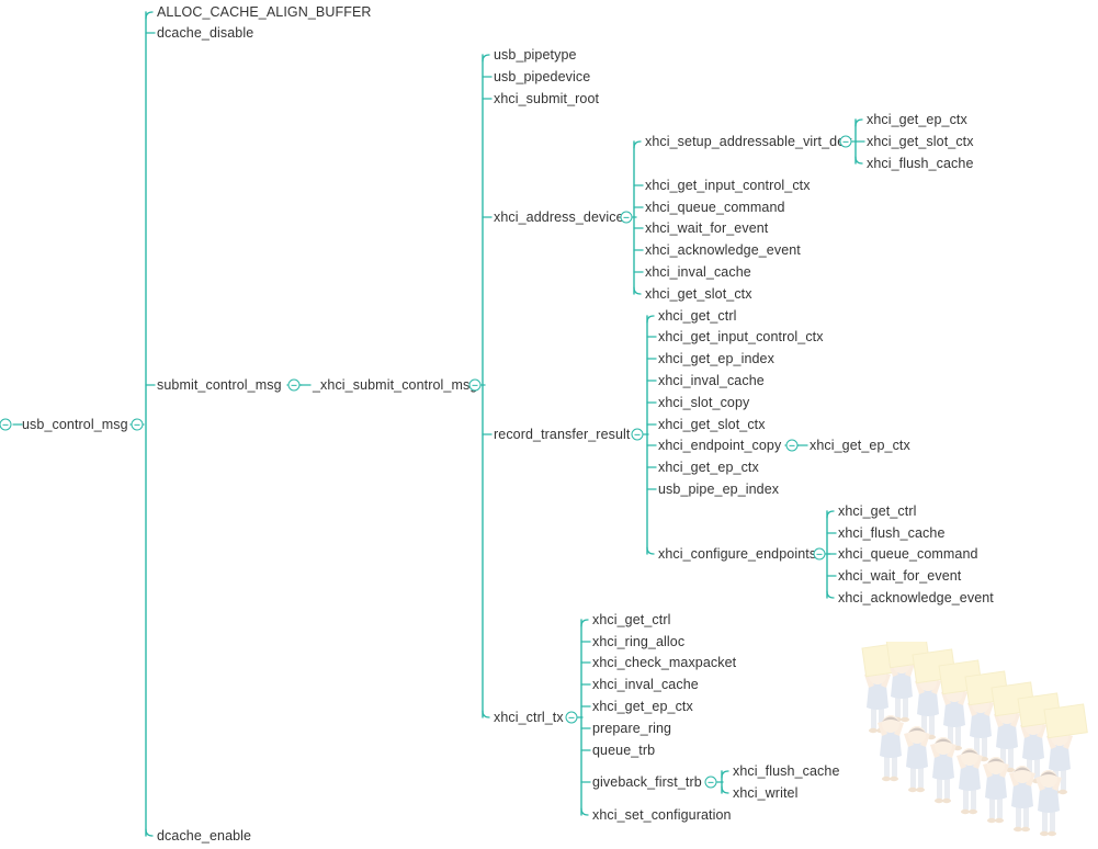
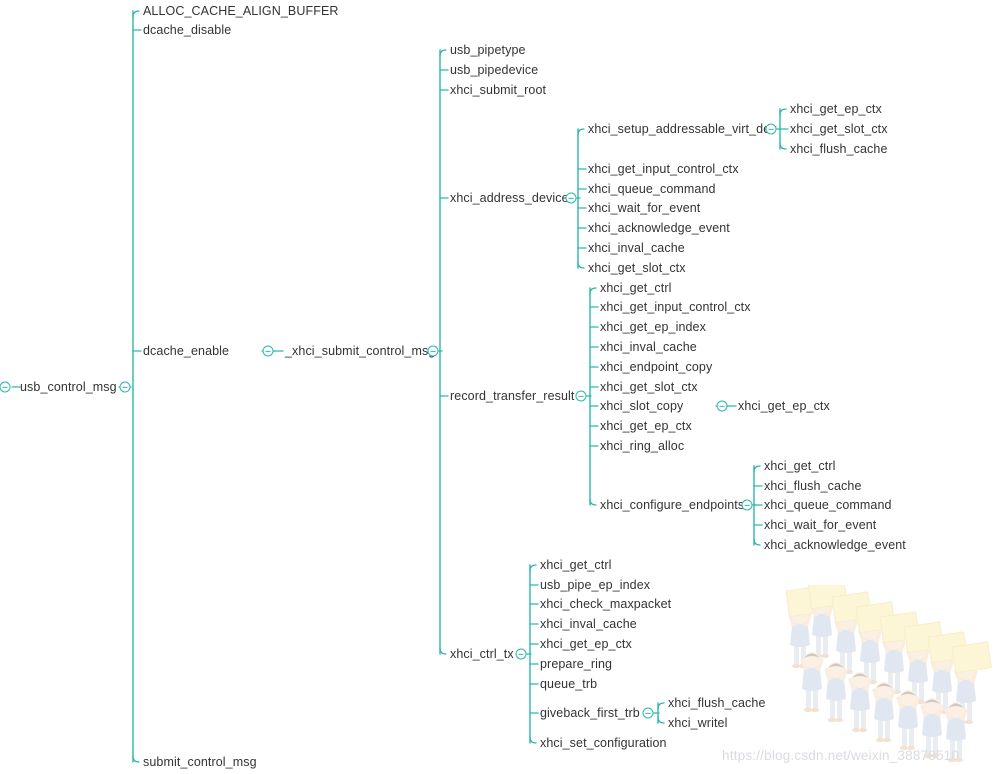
+ https://blog.csdn.net/weixin_38878510
  usb_control_msg
  ALLOC_CACHE_ALIGN_BUFFER
  dcache_disable
- submit_control_msg
+ dcache_enable
  _xhci_submit_control_ms
- dcache_enable
+ submit_control_msg
  usb_pipetype
  usb_pipedevice
  xhci_submit_root
  xhci_address_devic
  record_transfer_result
  xhci_ctrl_tx
  xhci_setup_addressable_virt_d
  xhci_get_input_control_ctx
  xhci_queue_command
  xhci_wait_for_event
  xhci_acknowledge_event
  xhci_inval_cache
  xhci_get_slot_ctx
  xhci_get_ep_ctx
  xhci_get_slot_ctx
  xhci_flush_cache
  xhci_get_ctrl
  xhci_get_input_control_ctx
  xhci_get_ep_index
  xhci_inval_cache
- xhci_slot_copy
+ xhci_endpoint_copy
  xhci_get_slot_ctx
- xhci_endpoint_copy
+ xhci_slot_copy
  xhci_get_ep_ctx
  xhci_get_ep_ctx
- usb_pipe_ep_index
+ xhci_ring_alloc
  xhci_configure_endpoint
  xhci_get_ctrl
  xhci_flush_cache
  xhci_queue_command
  xhci_wait_for_event
  xhci_acknowledge_event
  xhci_get_ctrl
- xhci_ring_alloc
+ usb_pipe_ep_index
  xhci_check_maxpacket
  xhci_inval_cache
  xhci_get_ep_ctx
  prepare_ring
  queue_trb
  giveback_first_trb
  xhci_set_configuration
  xhci_flush_cache
  xhci_writel
